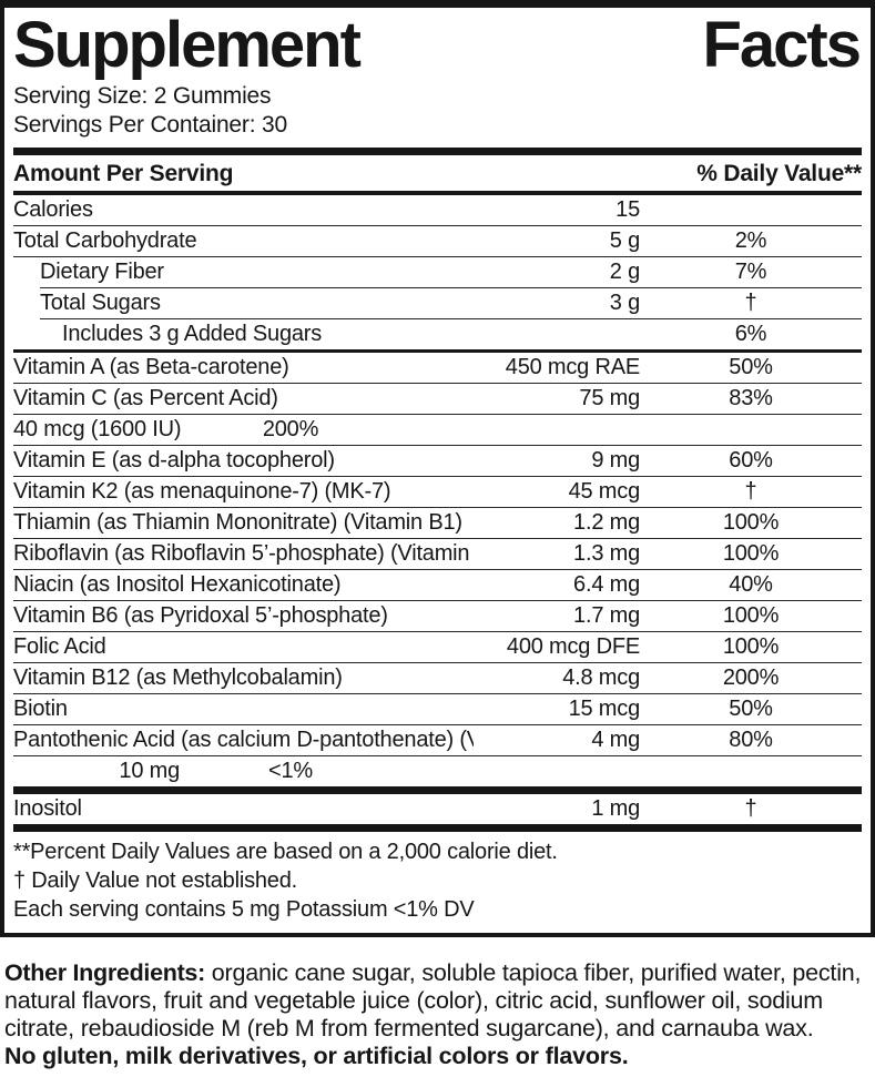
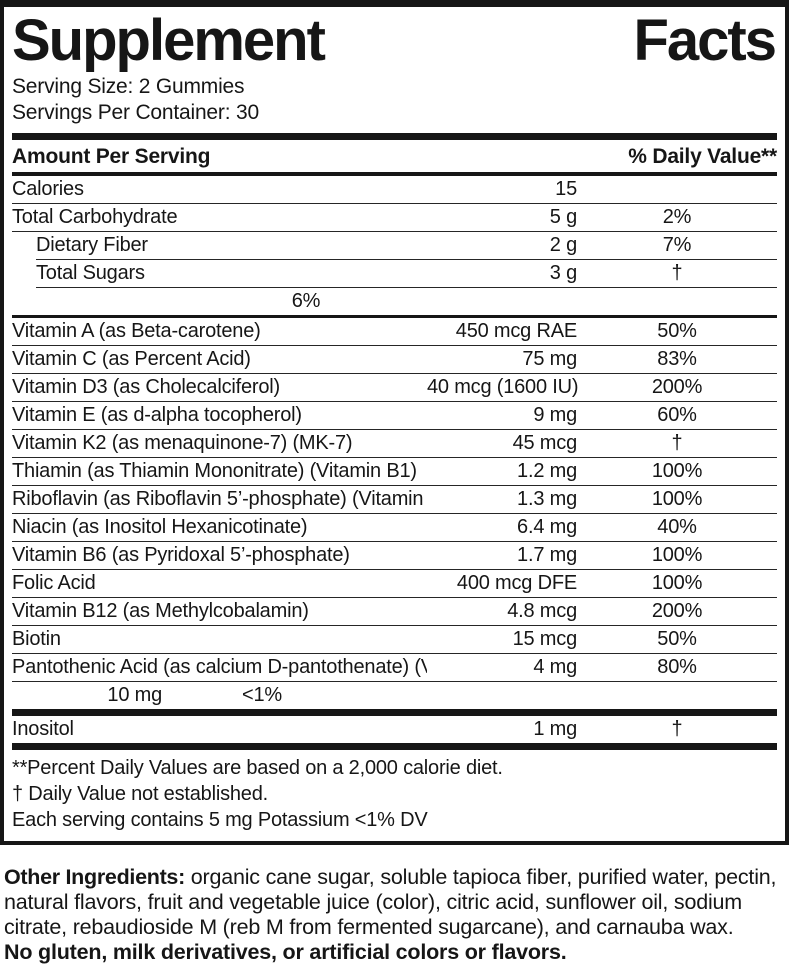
  Supplement
  Facts
  Serving Size: 2 Gummies
  Servings Per Container: 30
  Amount Per Serving
  % Daily Value**
  Calories
  15
  Total Carbohydrate
  5 g
  2%
  Dietary Fiber
  2 g
  7%
  Total Sugars
  3 g
  †
- Includes 3 g Added Sugars
  6%
  Vitamin A (as Beta-carotene)
  450 mcg RAE
  50%
  Vitamin C (as Percent Acid)
  75 mg
  83%
+ Vitamin D3 (as Cholecalciferol)
  40 mcg (1600 IU)
  200%
  Vitamin E (as d-alpha tocopherol)
  9 mg
  60%
  Vitamin K2 (as menaquinone-7) (MK-7)
  45 mcg
  †
  Thiamin (as Thiamin Mononitrate) (Vitamin B1)
  1.2 mg
  100%
  Riboflavin (as Riboflavin 5’-phosphate) (Vitamin
  1.3 mg
  100%
  Niacin (as Inositol Hexanicotinate)
  6.4 mg
  40%
  Vitamin B6 (as Pyridoxal 5’-phosphate)
  1.7 mg
  100%
  Folic Acid
  400 mcg DFE
  100%
  Vitamin B12 (as Methylcobalamin)
  4.8 mcg
  200%
  Biotin
  15 mcg
  50%
  Pantothenic Acid (as calcium D-pantothenate) (
  4 mg
  80%
  10 mg
  <1%
  Inositol
  1 mg
  †
  **Percent Daily Values are based on a 2,000 calorie diet.
  † Daily Value not established.
  Each serving contains 5 mg Potassium <1% DV
  Other Ingredients: organic cane sugar, soluble tapioca fiber, purified water, pectin, natural flavors, fruit and vegetable juice (color), citric acid, sunflower oil, sodium citrate, rebaudioside M (reb M from fermented sugarcane), and carnauba wax.
  No gluten, milk derivatives, or artificial colors or flavors.
